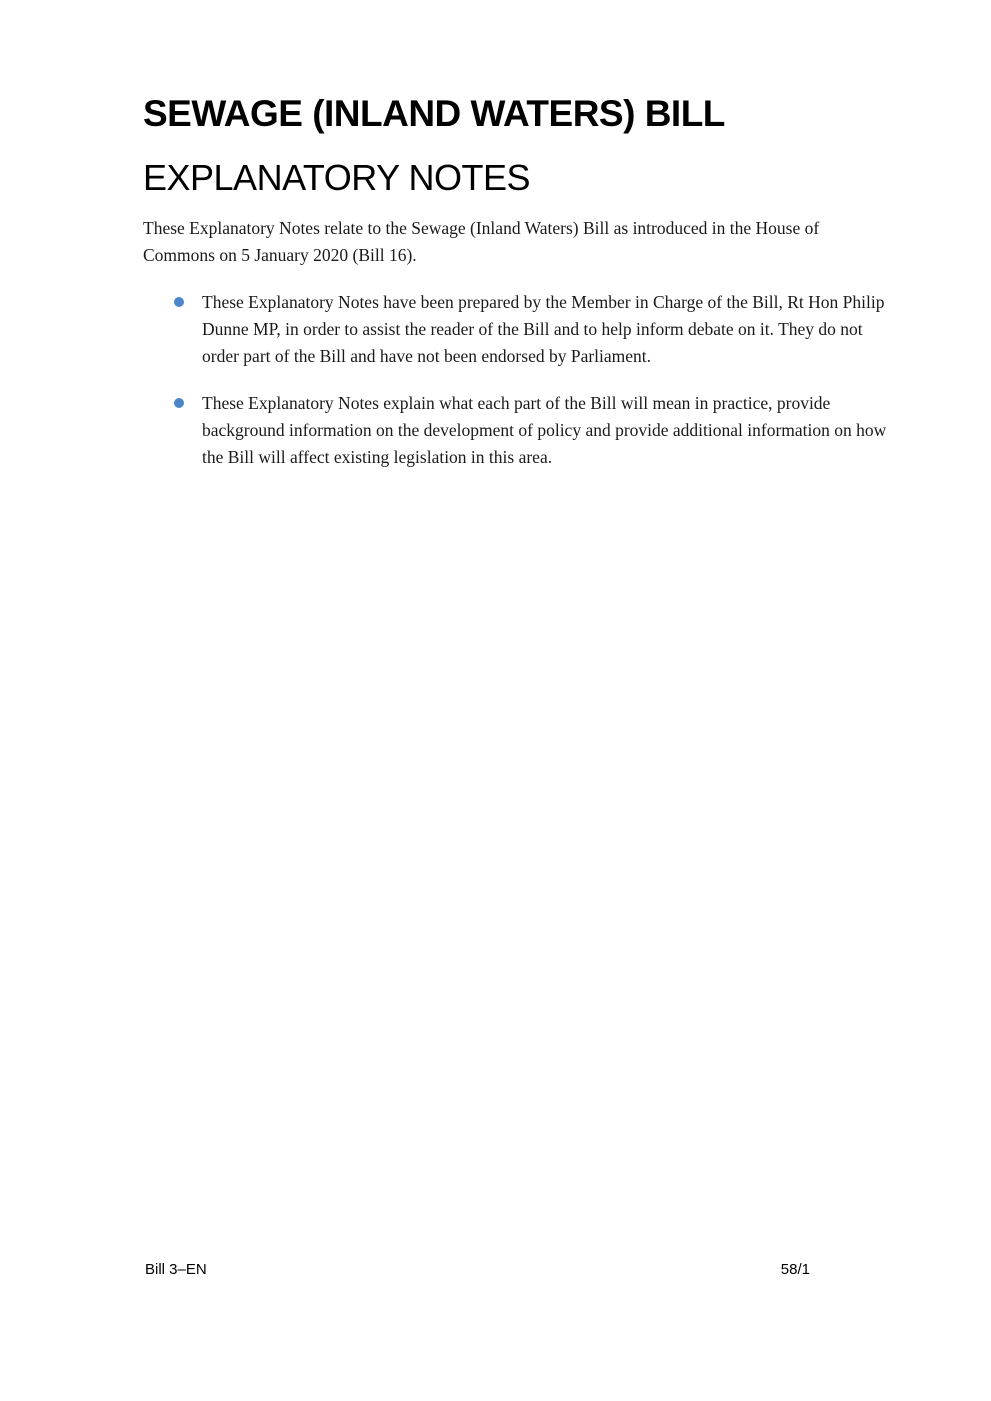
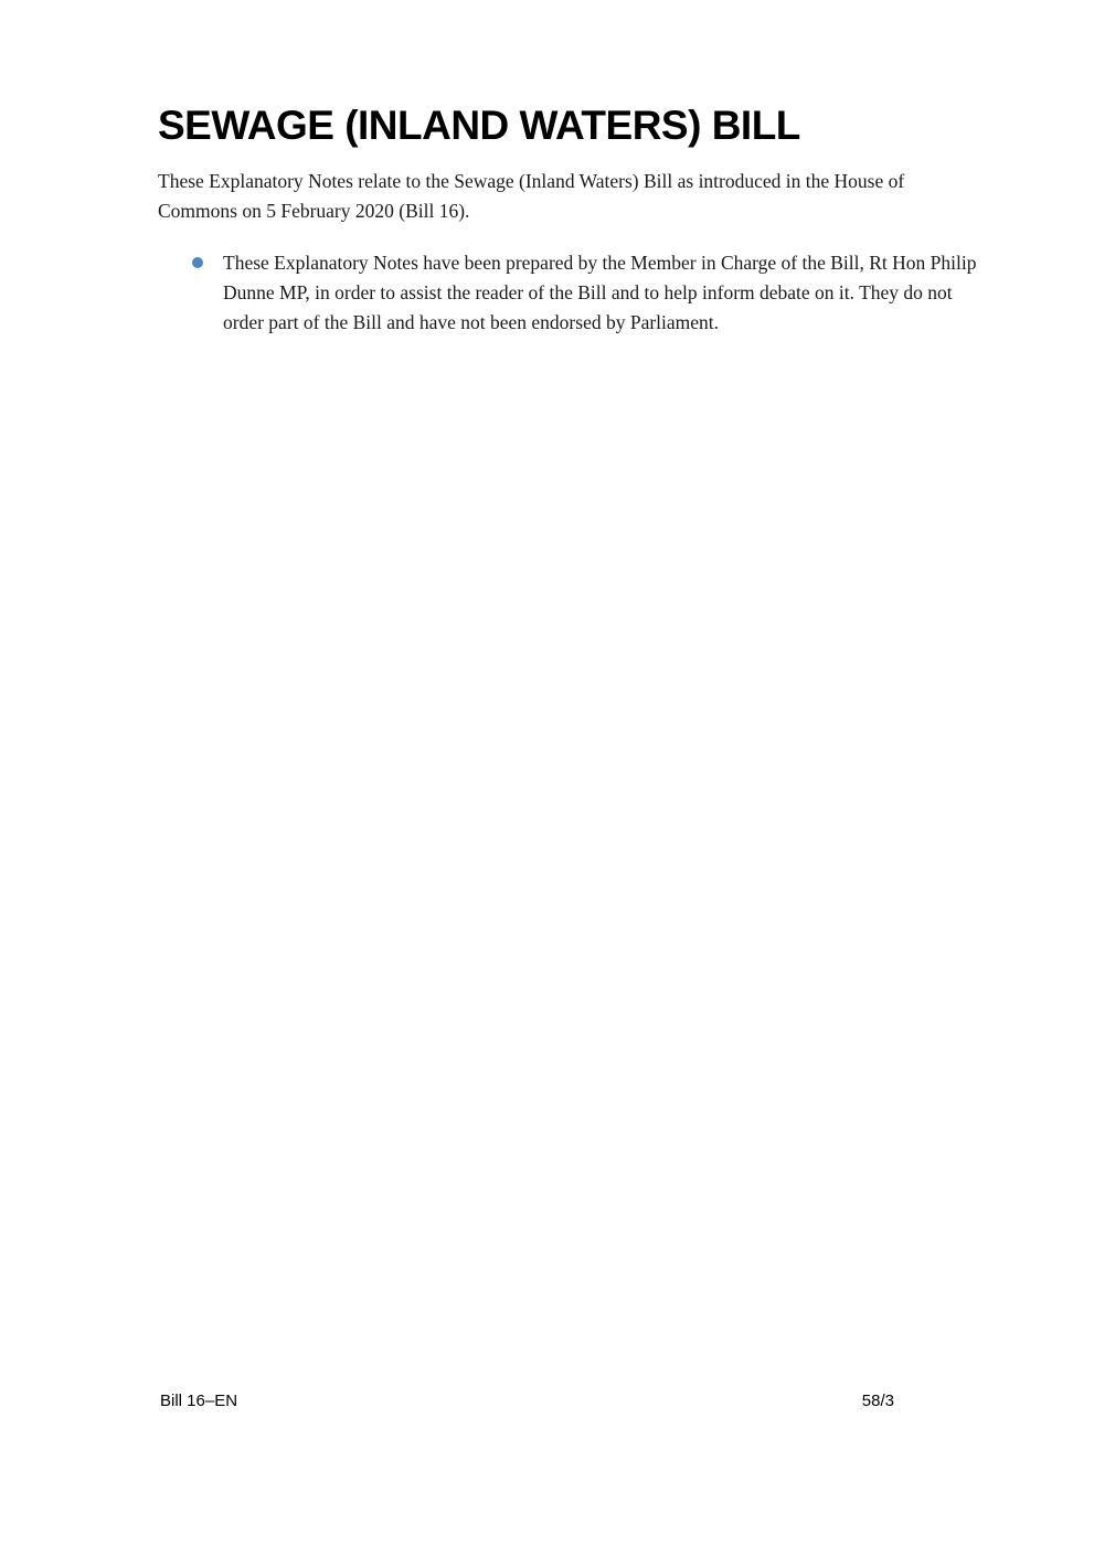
  SEWAGE (INLAND WATERS) BILL
- EXPLANATORY NOTES
- These Explanatory Notes relate to the Sewage (Inland Waters) Bill as introduced in the House of Commons on 5 January 2020 (Bill 16).
+ These Explanatory Notes relate to the Sewage (Inland Waters) Bill as introduced in the House of Commons on 5 February 2020 (Bill 16).
  These Explanatory Notes have been prepared by the Member in Charge of the Bill, Rt Hon Philip Dunne MP, in order to assist the reader of the Bill and to help inform debate on it. They do not order part of the Bill and have not been endorsed by Parliament.
- These Explanatory Notes explain what each part of the Bill will mean in practice, provide background information on the development of policy and provide additional information on how the Bill will affect existing legislation in this area.
- Bill 3–EN
+ Bill 16–EN
- 58/1
+ 58/3
